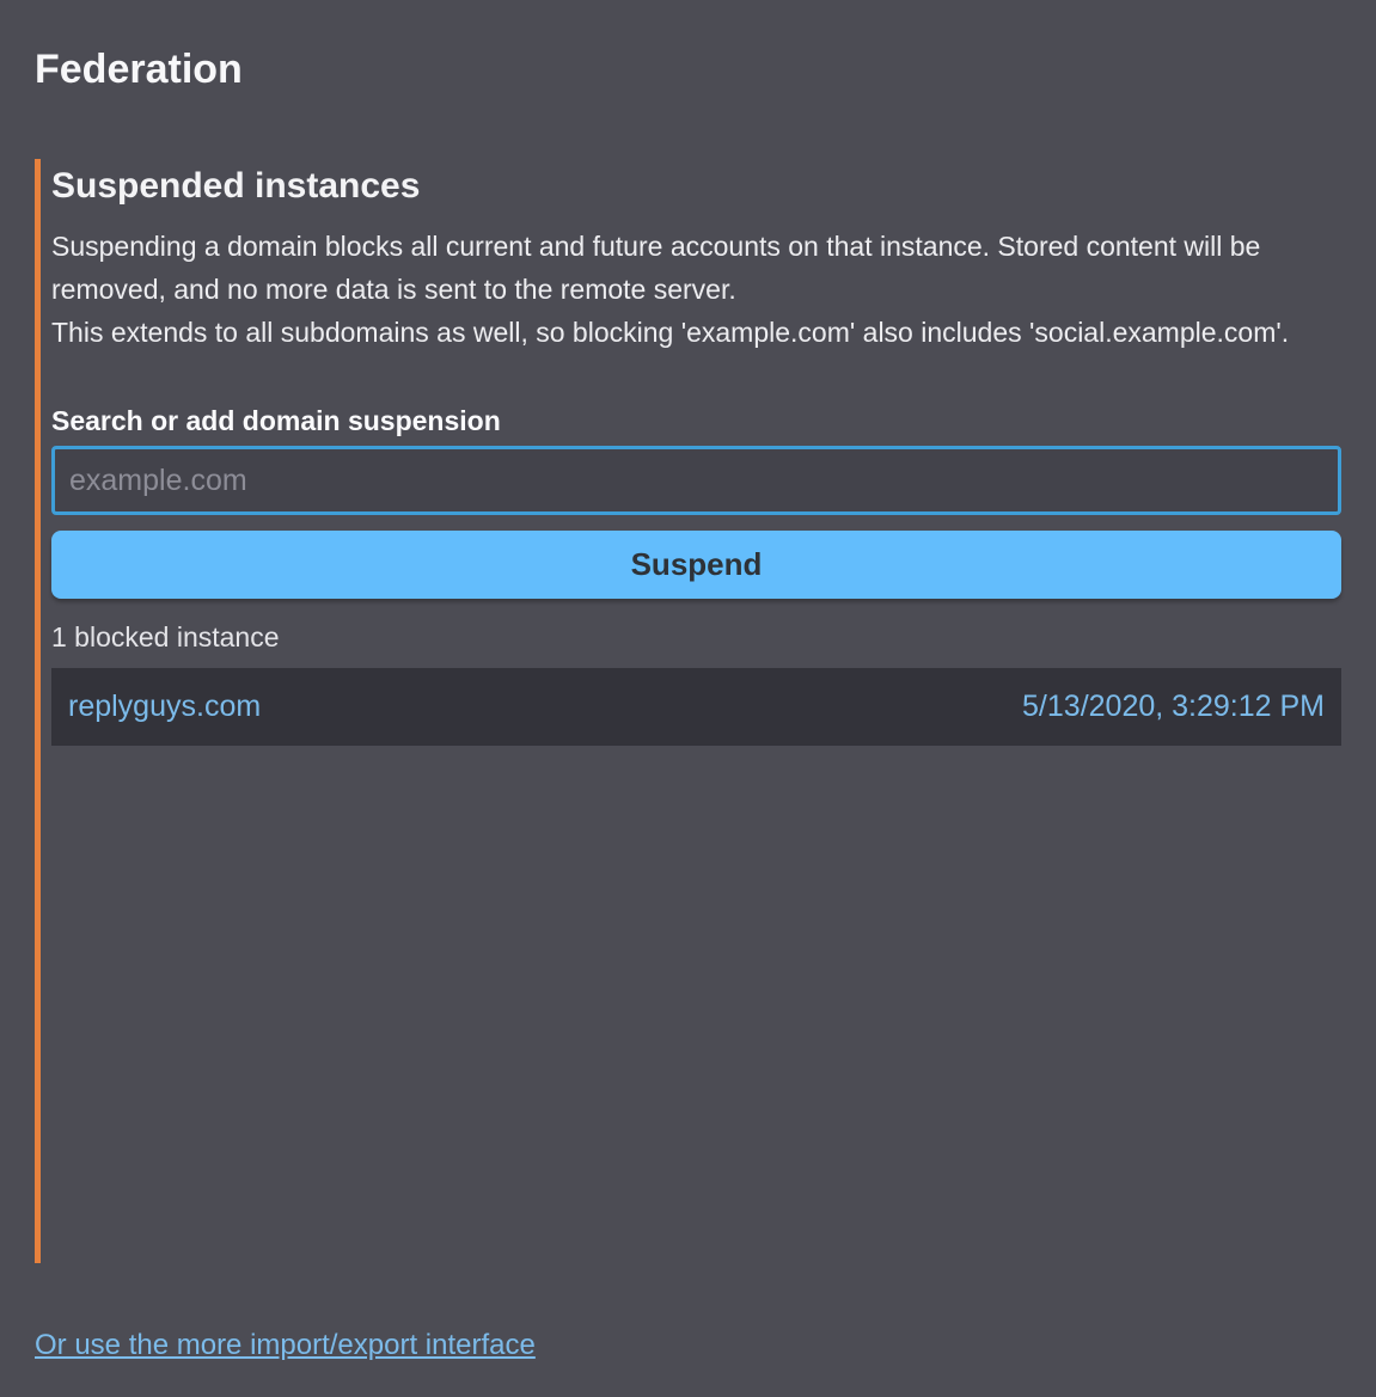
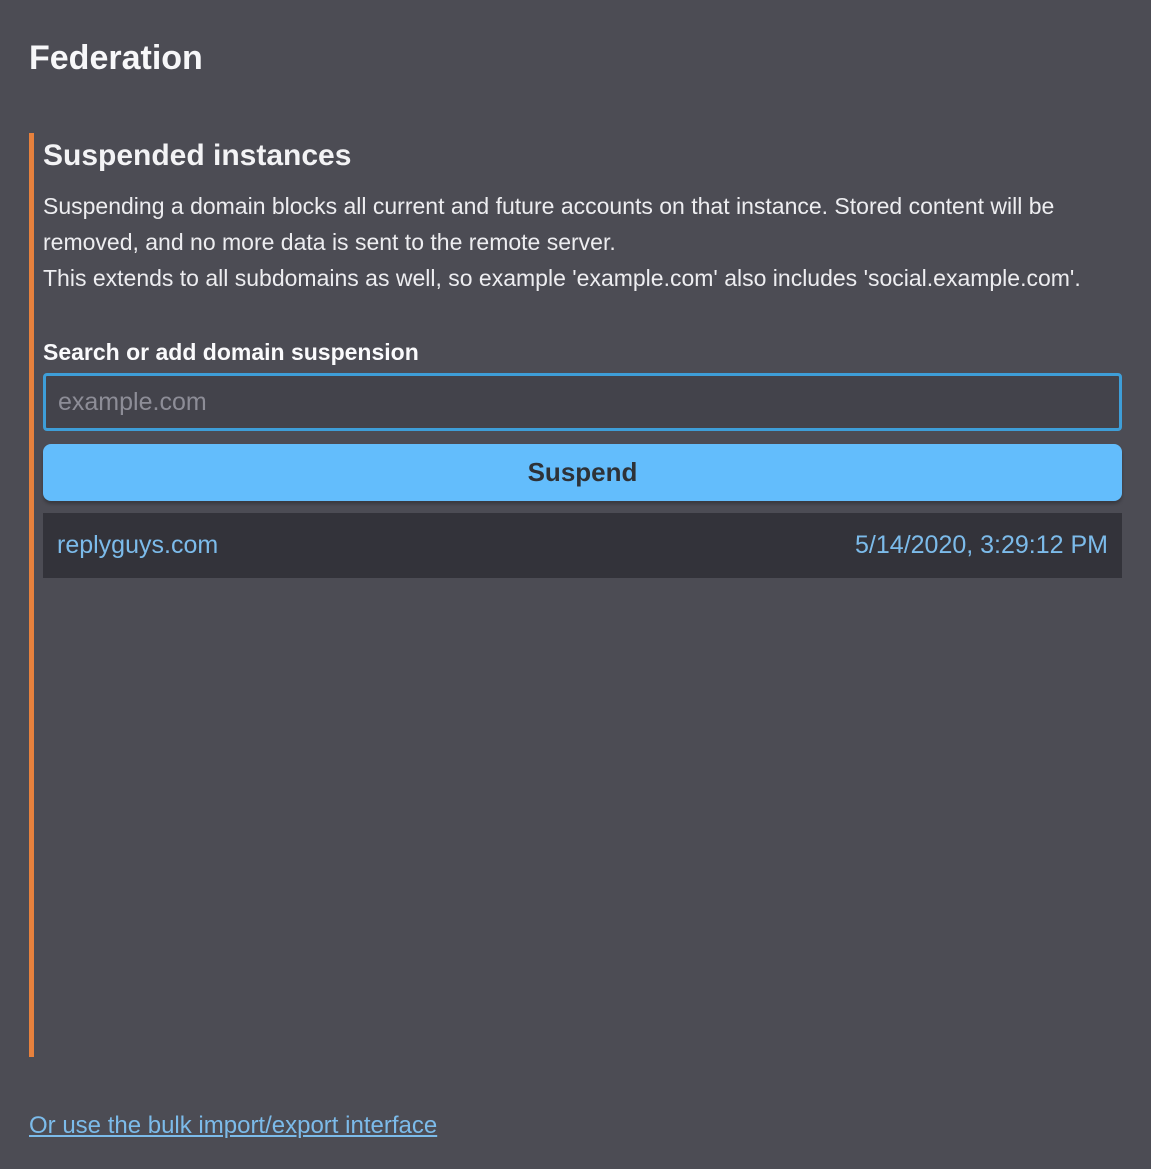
  Federation
  Suspended instances
  Suspending a domain blocks all current and future accounts on that instance. Stored content will be removed, and no more data is sent to the remote server.
- This extends to all subdomains as well, so blocking 'example.com' also includes 'social.example.com'.
+ This extends to all subdomains as well, so example 'example.com' also includes 'social.example.com'.
  Search or add domain suspension
  example.com
  Suspend
- 1 blocked instance
  replyguys.com
- 5/13/2020, 3:29:12 PM
+ 5/14/2020, 3:29:12 PM
- Or use the more import/export interface
+ Or use the bulk import/export interface
